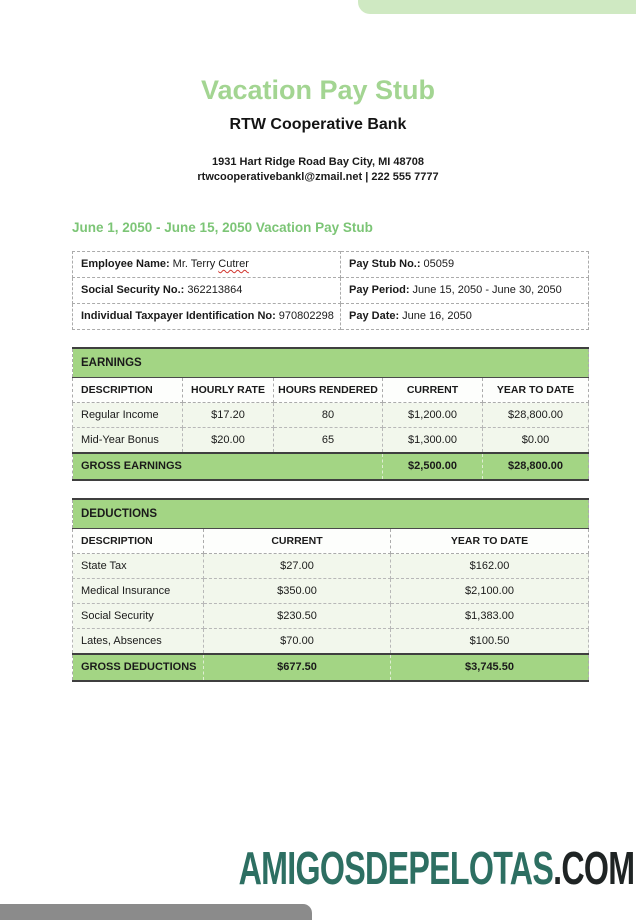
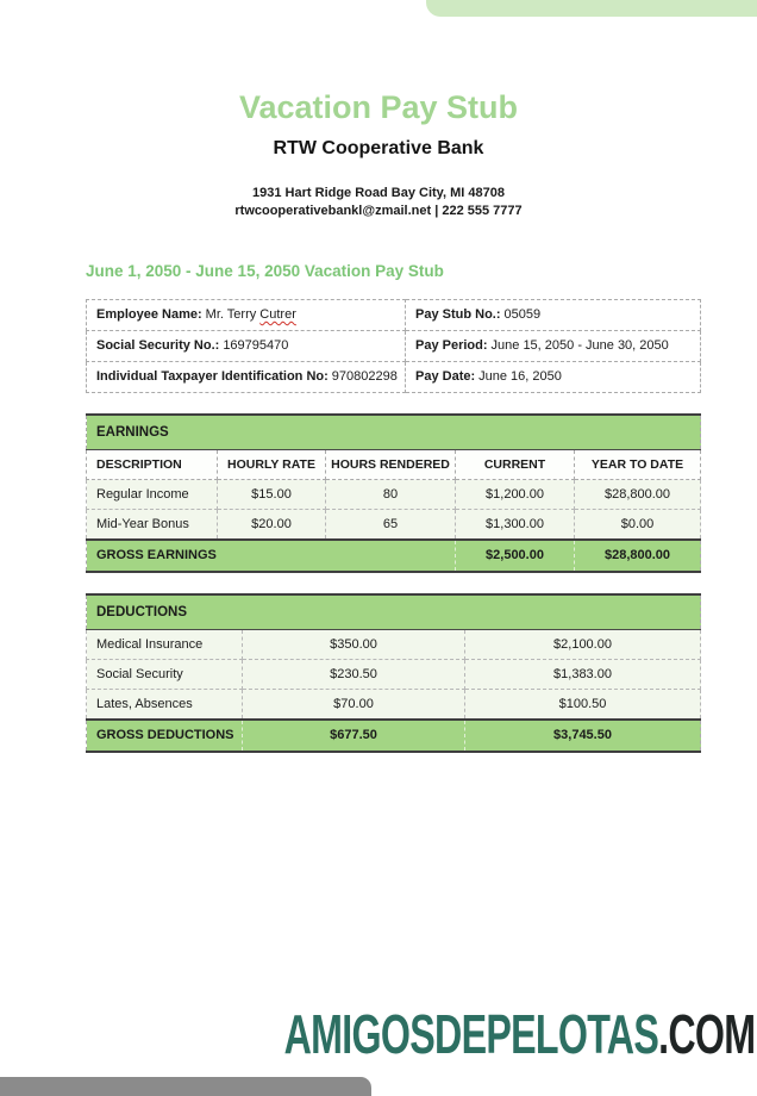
  Vacation Pay Stub
  RTW Cooperative Bank
  1931 Hart Ridge Road Bay City, MI 48708
  rtwcooperativebankl@zmail.net | 222 555 7777
  June 1, 2050 - June 15, 2050 Vacation Pay Stub
  Employee Name: Mr. Terry Cutrer	Pay Stub No.: 05059
- Social Security No.: 362213864	Pay Period: June 15, 2050 - June 30, 2050
+ Social Security No.: 169795470	Pay Period: June 15, 2050 - June 30, 2050
  Individual Taxpayer Identification No: 970802298	Pay Date: June 16, 2050
  EARNINGS
  DESCRIPTION	HOURLY RATE	HOURS RENDERED	CURRENT	YEAR TO DATE
- Regular Income	$17.20	80	$1,200.00	$28,800.00
+ Regular Income	$15.00	80	$1,200.00	$28,800.00
  Mid-Year Bonus	$20.00	65	$1,300.00	$0.00
  GROSS EARNINGS	$2,500.00	$28,800.00
  DEDUCTIONS
- DESCRIPTION	CURRENT	YEAR TO DATE
- State Tax	$27.00	$162.00
  Medical Insurance	$350.00	$2,100.00
  Social Security	$230.50	$1,383.00
  Lates, Absences	$70.00	$100.50
  GROSS DEDUCTIONS	$677.50	$3,745.50
  AMIGOSDEPELOTAS.COM
